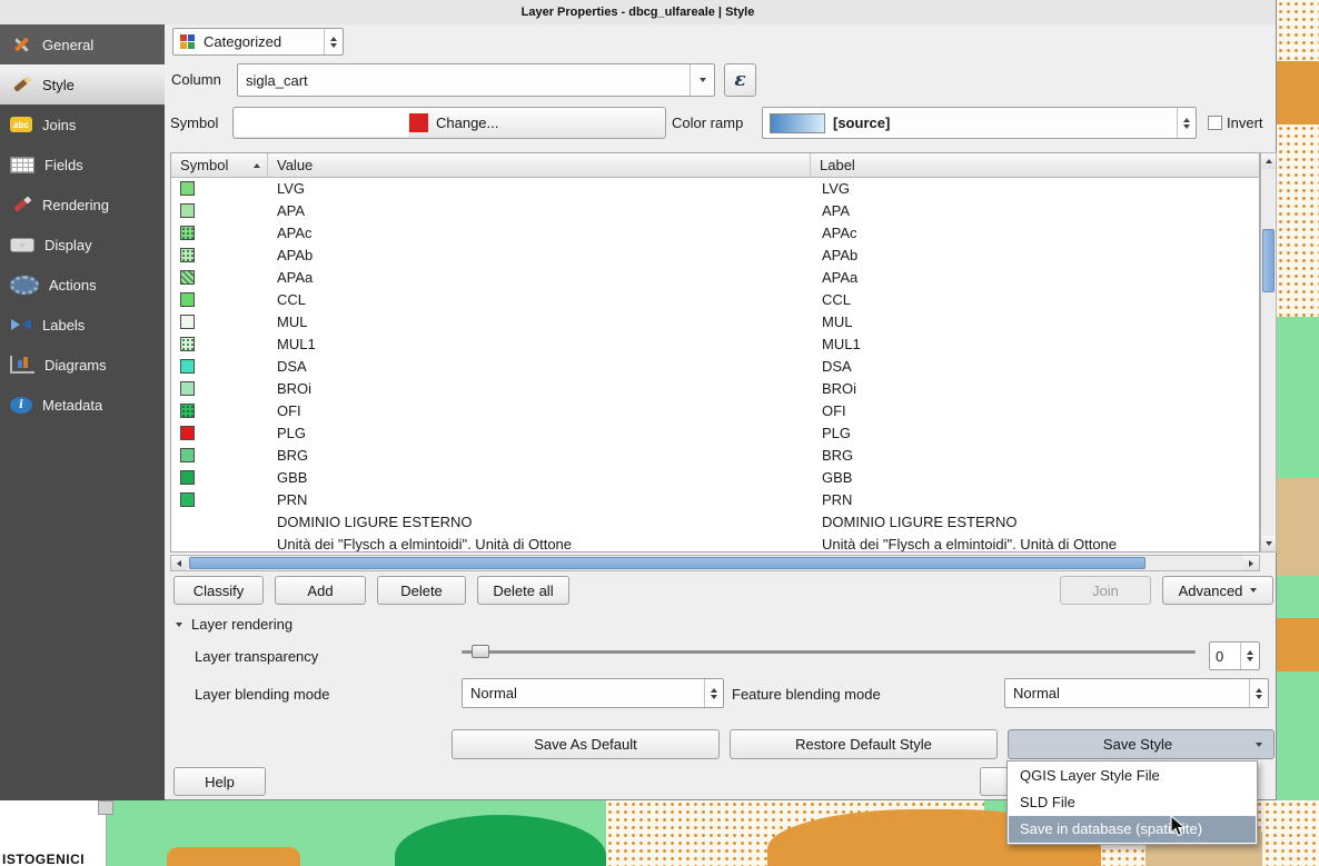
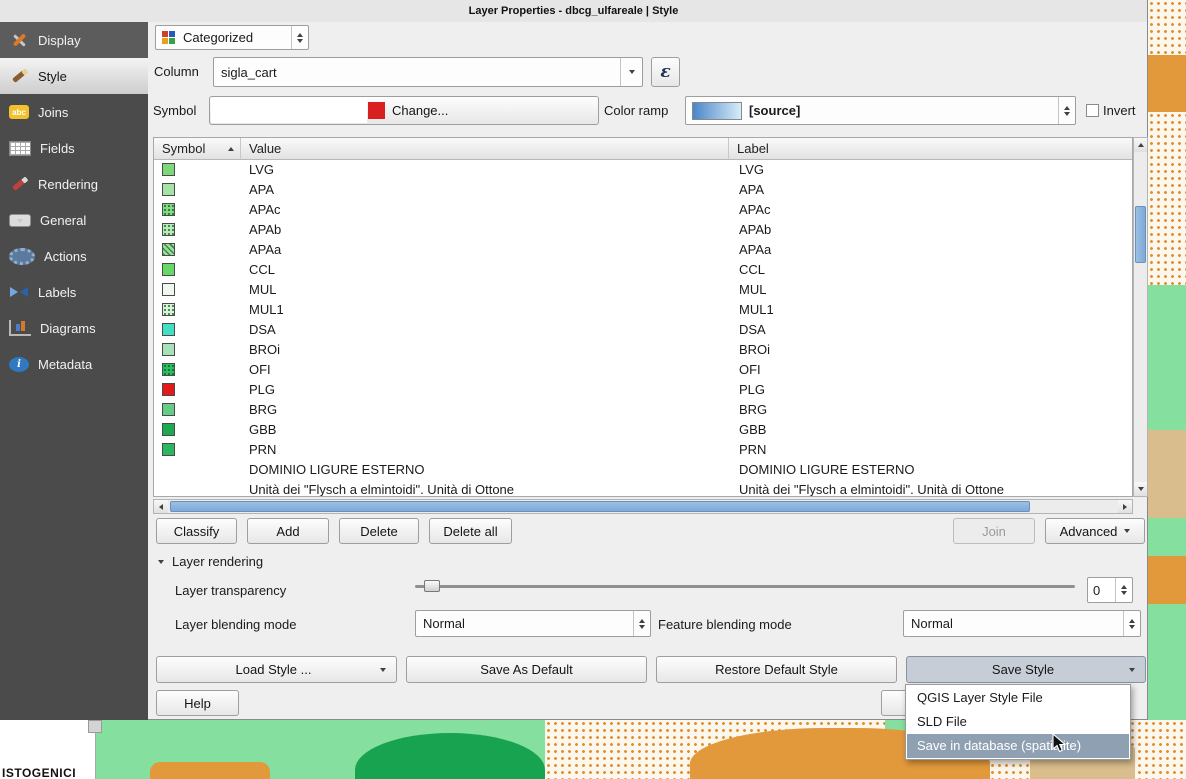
  ISTOGENICI
  Layer Properties - dbcg_ulfareale | Style
- General
+ Display
  Style
  Joins
  Fields
  Rendering
- Display
+ General
  Actions
  Labels
  Diagrams
  Metadata
  Categorized
  Column
  sigla_cart
  ε
  Symbol
  Change...
  Color ramp
  [source]
  Invert
  Symbol
  Value
  Label
  LVG
  LVG
  APA
  APA
  APAc
  APAc
  APAb
  APAb
  APAa
  APAa
  CCL
  CCL
  MUL
  MUL
  MUL1
  MUL1
  DSA
  DSA
  BROi
  BROi
  OFI
  OFI
  PLG
  PLG
  BRG
  BRG
  GBB
  GBB
  PRN
  PRN
  DOMINIO LIGURE ESTERNO
  DOMINIO LIGURE ESTERNO
  Unità dei "Flysch a elmintoidi". Unità di Ottone
  Unità dei "Flysch a elmintoidi". Unità di Ottone
  Classify
  Add
  Delete
  Delete all
  Join
  Advanced
  Layer rendering
  Layer transparency
  0
  Layer blending mode
  Normal
  Feature blending mode
  Normal
+ Load Style ...
  Save As Default
  Restore Default Style
  Save Style
  Help
  QGIS Layer Style File
  SLD File
  Save in database (spatilite)
